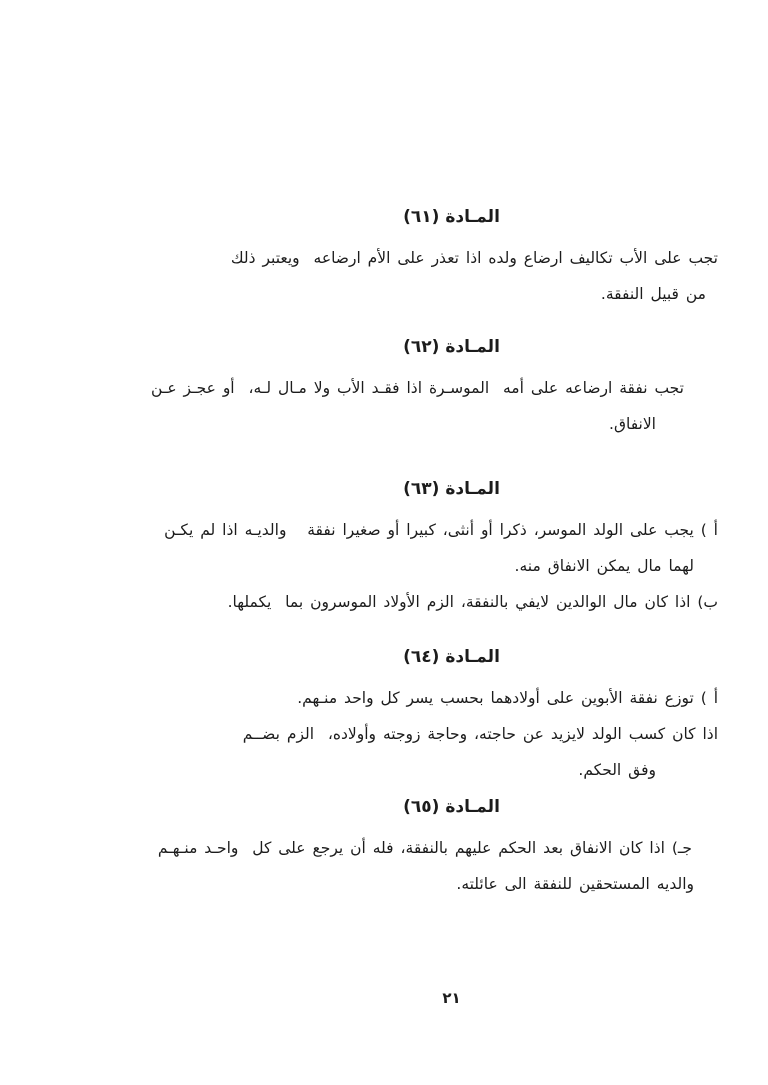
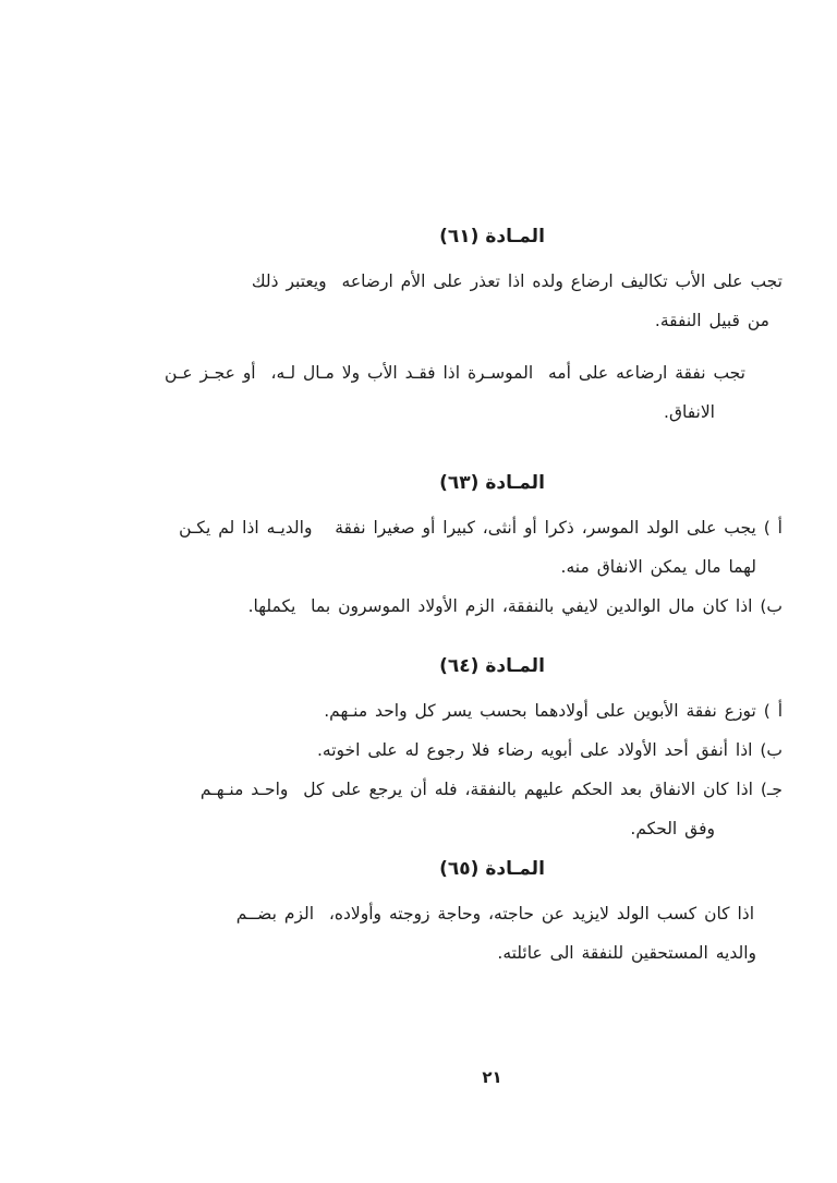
  المـادة (٦١)
  تجب على الأب تكاليف ارضاع ولده اذا تعذر على الأم ارضاعه ويعتبر ذلك
  من قبيل النفقة.
- المـادة (٦٢)
  تجب نفقة ارضاعه على أمه الموسـرة اذا فقـد الأب ولا مـال لـه، أو عجـز عـن
  الانفاق.
  المـادة (٦٣)
  أ ) يجب على الولد الموسر، ذكرا أو أنثى، كبيرا أو صغيرا نفقة والديـه اذا لم يكـن
  لهما مال يمكن الانفاق منه.
  ب) اذا كان مال الوالدين لايفي بالنفقة، الزم الأولاد الموسرون بما يكملها.
  المـادة (٦٤)
  أ ) توزع نفقة الأبوين على أولادهما بحسب يسر كل واحد منـهم.
+ ب) اذا أنفق أحد الأولاد على أبويه رضاء فلا رجوع له على اخوته.
- اذا كان كسب الولد لايزيد عن حاجته، وحاجة زوجته وأولاده، الزم بضــم
+ جـ) اذا كان الانفاق بعد الحكم عليهم بالنفقة، فله أن يرجع على كل واحـد منـهـم
  وفق الحكم.
  المـادة (٦٥)
- جـ) اذا كان الانفاق بعد الحكم عليهم بالنفقة، فله أن يرجع على كل واحـد منـهـم
+ اذا كان كسب الولد لايزيد عن حاجته، وحاجة زوجته وأولاده، الزم بضــم
  والديه المستحقين للنفقة الى عائلته.
  ٢١
